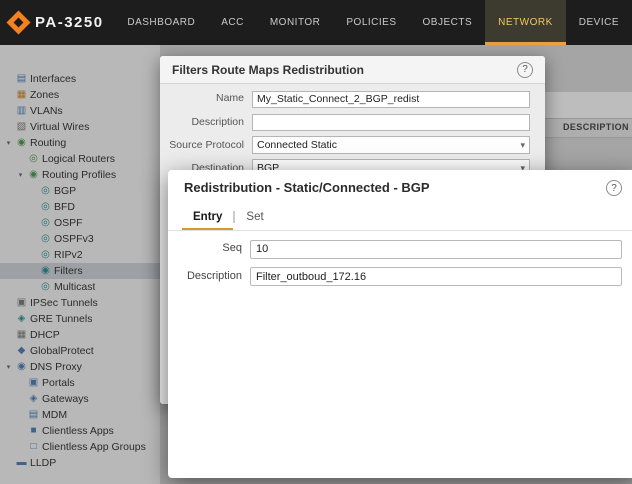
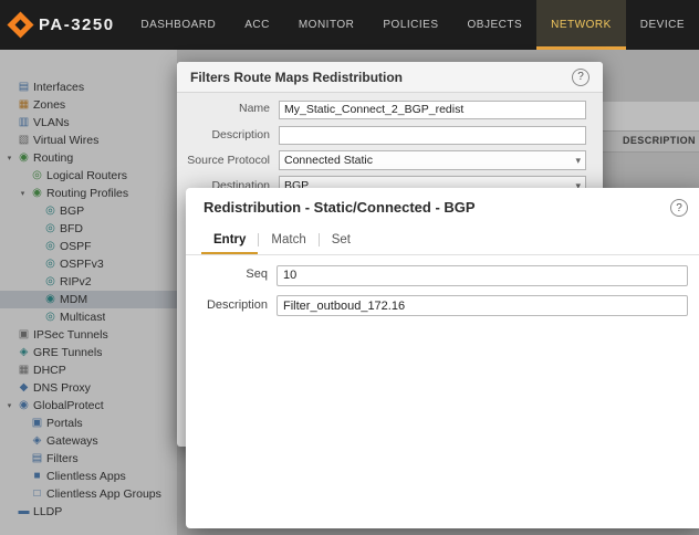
  DESCRIPTION
  ▤
  Interfaces
  ▦
  Zones
  ▥
  VLANs
  ▧
  Virtual Wires
  ◉
  Routing
  ◎
  Logical Routers
  ◉
  Routing Profiles
  ◎
  BGP
  ◎
  BFD
  ◎
  OSPF
  ◎
  OSPFv3
  ◎
  RIPv2
  ◉
- Filters
+ MDM
  ◎
  Multicast
  ▣
  IPSec Tunnels
  ◈
  GRE Tunnels
  ▦
  DHCP
  ◆
- GlobalProtect
+ DNS Proxy
  ◉
- DNS Proxy
+ GlobalProtect
  ▣
  Portals
  ◈
  Gateways
  ▤
- MDM
+ Filters
  ■
  Clientless Apps
  □
  Clientless App Groups
  ▬
  LLDP
  PA-3250
  DASHBOARD
  ACC
  MONITOR
  POLICIES
  OBJECTS
  NETWORK
  DEVICE
  Filters Route Maps Redistribution
  ?
  Name
  My_Static_Connect_2_BGP_redist
  Description
  Source Protocol
  Connected Static
  ▾
  BGP
  ▾
  Redistribution - Static/Connected - BGP
  ?
  Entry
+ Match
  Set
  Seq
  10
  Description
  Filter_outboud_172.16
